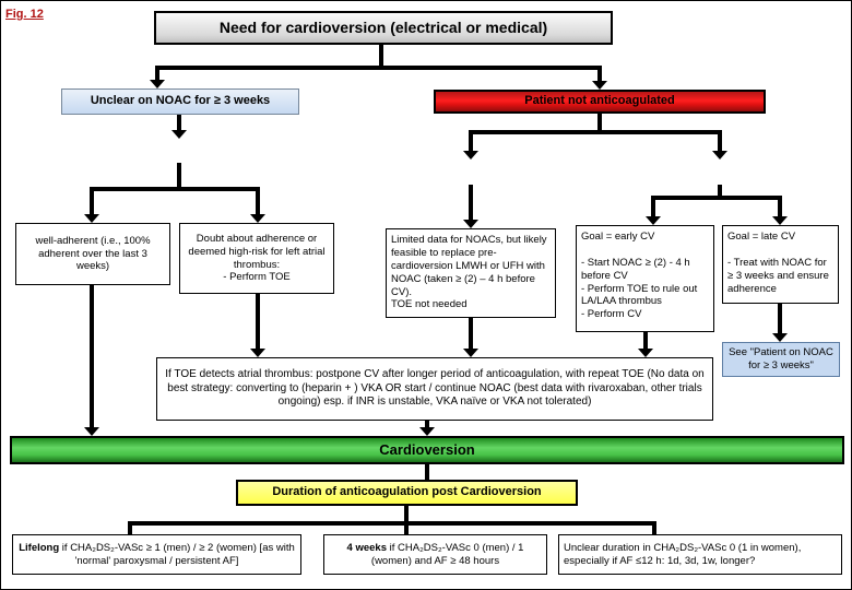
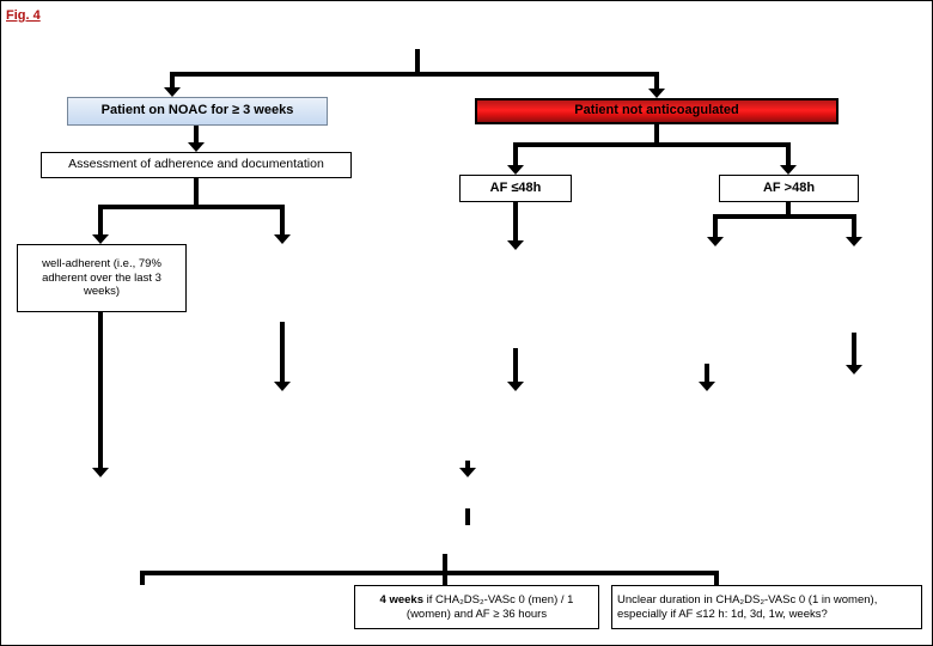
- Fig. 12
+ Fig. 4
- Need for cardioversion (electrical or medical)
- Unclear on NOAC for ≥ 3 weeks
+ Patient on NOAC for ≥ 3 weeks
  Patient not anticoagulated
+ Assessment of adherence and documentation
+ AF ≤48h
+ AF >48h
- well-adherent (i.e., 100% adherent over the last 3 weeks)
+ well-adherent (i.e., 79% adherent over the last 3 weeks)
- Doubt about adherence or deemed high-risk for left atrial thrombus:
- - Perform TOE
- Limited data for NOACs, but likely feasible to replace pre-cardioversion LMWH or UFH with NOAC (taken ≥ (2) – 4 h before CV).
- TOE not needed
- Goal = early CV
- - Start NOAC ≥ (2) - 4 h before CV
- - Perform TOE to rule out LA/LAA thrombus
- - Perform CV
- Goal = late CV
- - Treat with NOAC for ≥ 3 weeks and ensure adherence
- See "Patient on NOAC for ≥ 3 weeks"
- If TOE detects atrial thrombus: postpone CV after longer period of anticoagulation, with repeat TOE (No data on best strategy: converting to (heparin + ) VKA OR start / continue NOAC (best data with rivaroxaban, other trials ongoing) esp. if INR is unstable, VKA naïve or VKA not tolerated)
- Cardioversion
- Duration of anticoagulation post Cardioversion
- Lifelong if CHA₂DS₂-VASc ≥ 1 (men) / ≥ 2 (women) [as with 'normal' paroxysmal / persistent AF]
- 4 weeks if CHA₂DS₂-VASc 0 (men) / 1 (women) and AF ≥ 48 hours
+ 4 weeks if CHA₂DS₂-VASc 0 (men) / 1 (women) and AF ≥ 36 hours
- Unclear duration in CHA₂DS₂-VASc 0 (1 in women), especially if AF ≤12 h: 1d, 3d, 1w, longer?
+ Unclear duration in CHA₂DS₂-VASc 0 (1 in women), especially if AF ≤12 h: 1d, 3d, 1w, weeks?
